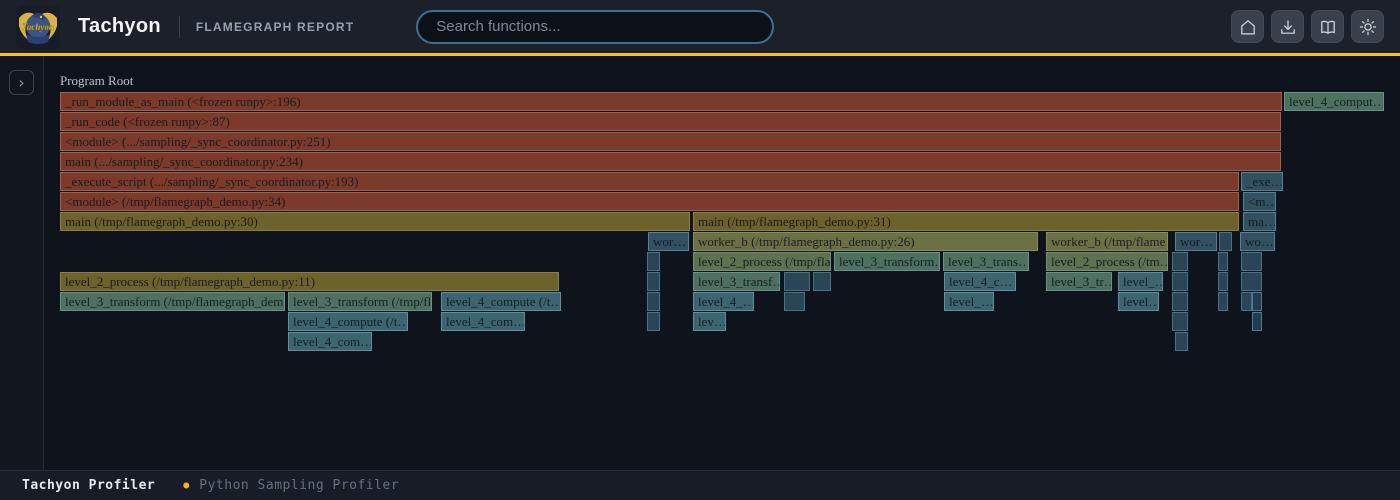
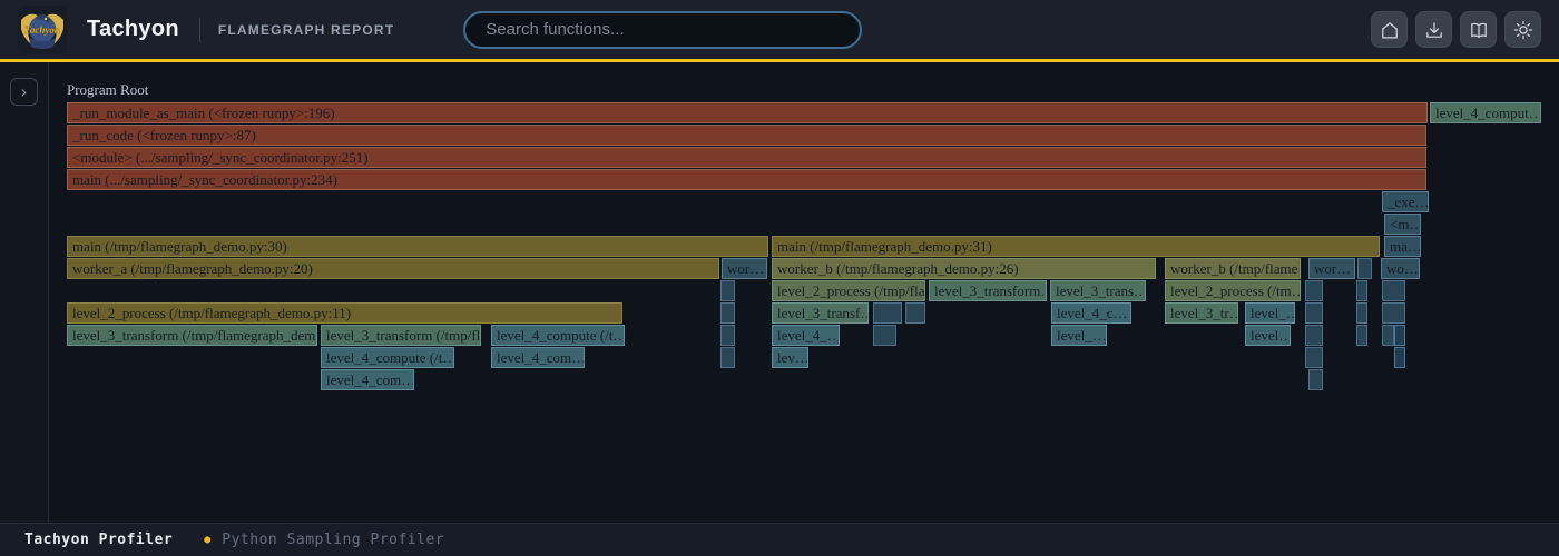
  Tachyon
  Tachyon
  FLAMEGRAPH REPORT
  Search functions...
  ›
  Program Root
  _run_module_as_main (<frozen runpy>:196)
  level_4_comput…
  _run_code (<frozen runpy>:87)
  <module> (.../sampling/_sync_coordinator.py:251)
  main (.../sampling/_sync_coordinator.py:234)
- _execute_script (.../sampling/_sync_coordinator.py:193)
  _exe…
- <module> (/tmp/flamegraph_demo.py:34)
  <m…
  main (/tmp/flamegraph_demo.py:30)
  main (/tmp/flamegraph_demo.py:31)
  ma…
+ worker_a (/tmp/flamegraph_demo.py:20)
  wor…
  worker_b (/tmp/flamegraph_demo.py:26)
  worker_b (/tmp/flame
  wor…
  wo…
  level_2_process (/tmp/fla
  level_3_transform
  level_3_trans…
  level_2_process (/tm…
  level_2_process (/tmp/flamegraph_demo.py:11)
  level_3_transf…
  level_4_c…
  level_3_tr…
  level_…
  level_3_transform (/tmp/flamegraph_dem
  level_3_transform (/tmp/fl
  level_4_compute (/t…
  level_4_…
  level_…
  level…
  level_4_compute (/t…
  level_4_com…
  lev…
  level_4_com…
  Tachyon Profiler
  ●
  Python Sampling Profiler
